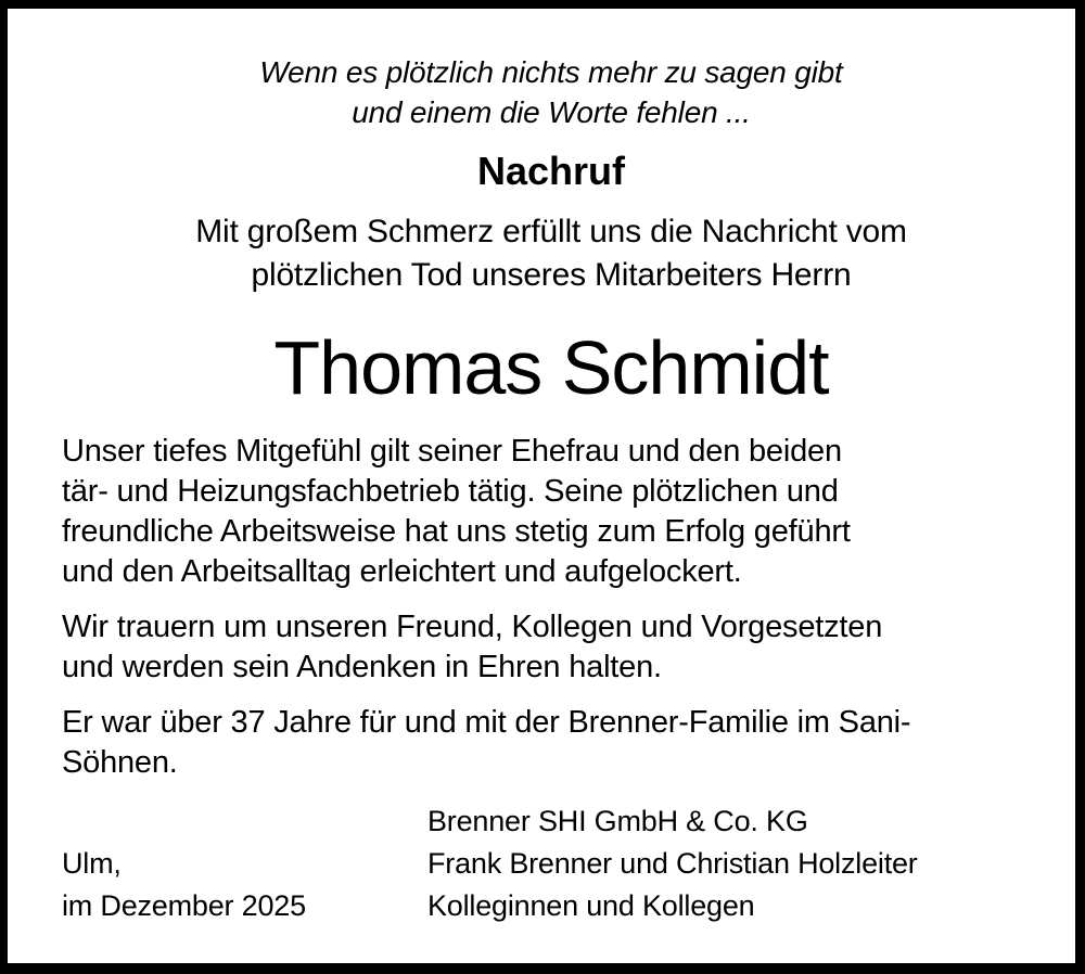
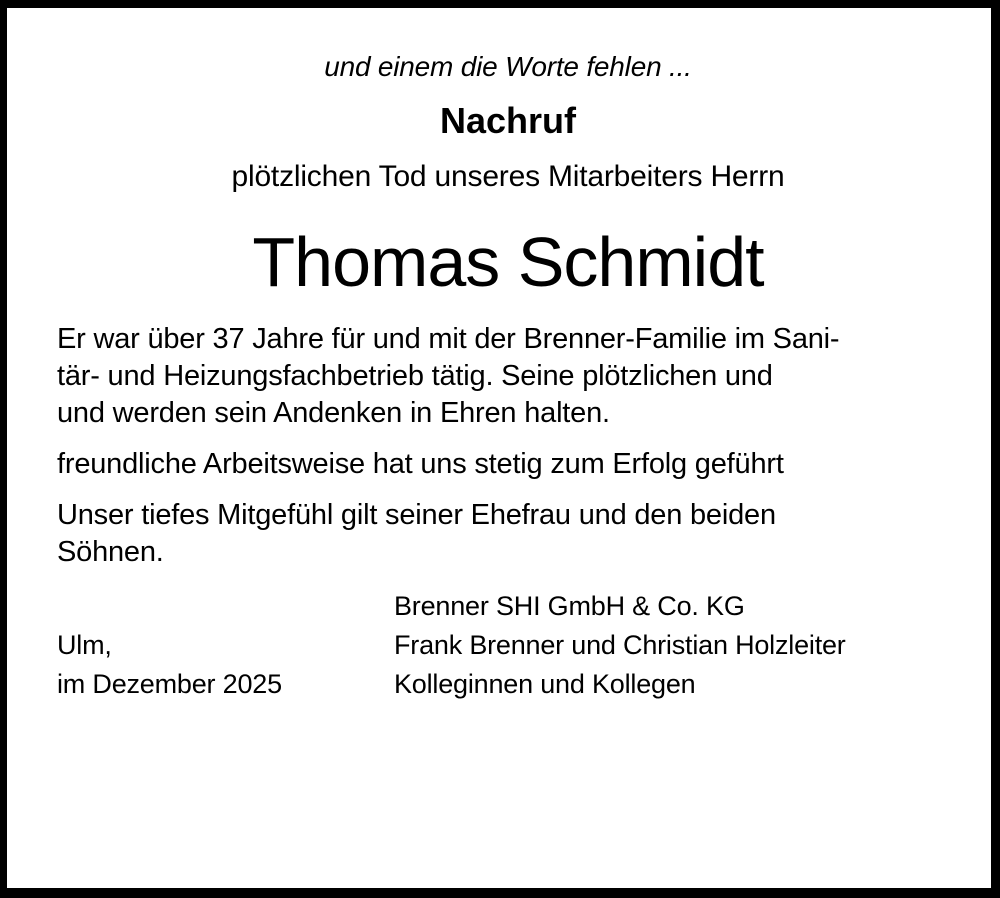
- Wenn es plötzlich nichts mehr zu sagen gibt
  und einem die Worte fehlen ...
  Nachruf
- Mit großem Schmerz erfüllt uns die Nachricht vom
  plötzlichen Tod unseres Mitarbeiters Herrn
  Thomas Schmidt
- Unser tiefes Mitgefühl gilt seiner Ehefrau und den beiden
+ Er war über 37 Jahre für und mit der Brenner-Familie im Sani-
  tär- und Heizungsfachbetrieb tätig. Seine plötzlichen und
- freundliche Arbeitsweise hat uns stetig zum Erfolg geführt
+ und werden sein Andenken in Ehren halten.
- und den Arbeitsalltag erleichtert und aufgelockert.
- Wir trauern um unseren Freund, Kollegen und Vorgesetzten
- und werden sein Andenken in Ehren halten.
+ freundliche Arbeitsweise hat uns stetig zum Erfolg geführt
- Er war über 37 Jahre für und mit der Brenner-Familie im Sani-
+ Unser tiefes Mitgefühl gilt seiner Ehefrau und den beiden
  Söhnen.
  Ulm,
  im Dezember 2025
  Brenner SHI GmbH & Co. KG
  Frank Brenner und Christian Holzleiter
  Kolleginnen und Kollegen
